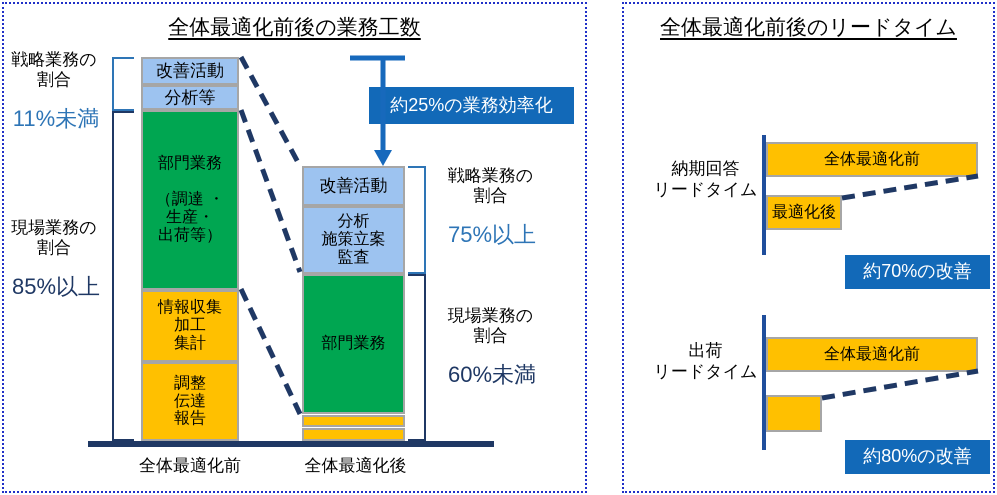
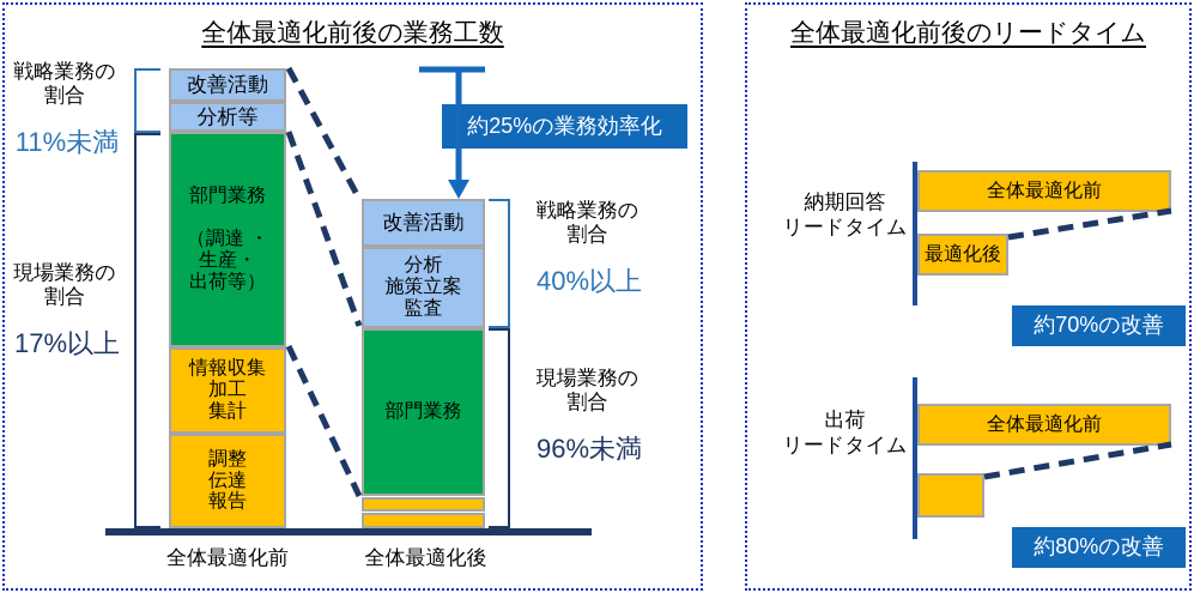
  全体最適化前後の業務工数
  戦略業務の
  割合
  11%未満
  現場業務の
  割合
- 85%以上
+ 17%以上
  改善活動
  分析等
  部門業務
  （調達 ・
  生産・
  出荷等）
  情報収集
  加工
  集計
  調整
  伝達
  報告
  改善活動
  分析
  施策立案
  監査
  部門業務
  戦略業務の
  割合
- 75%以上
+ 40%以上
  現場業務の
  割合
- 60%未満
+ 96%未満
  全体最適化前
  全体最適化後
  約25%の業務効率化
  全体最適化前後のリードタイム
  納期回答
  リードタイム
  全体最適化前
  最適化後
  約70%の改善
  出荷
  リードタイム
  全体最適化前
  約80%の改善
